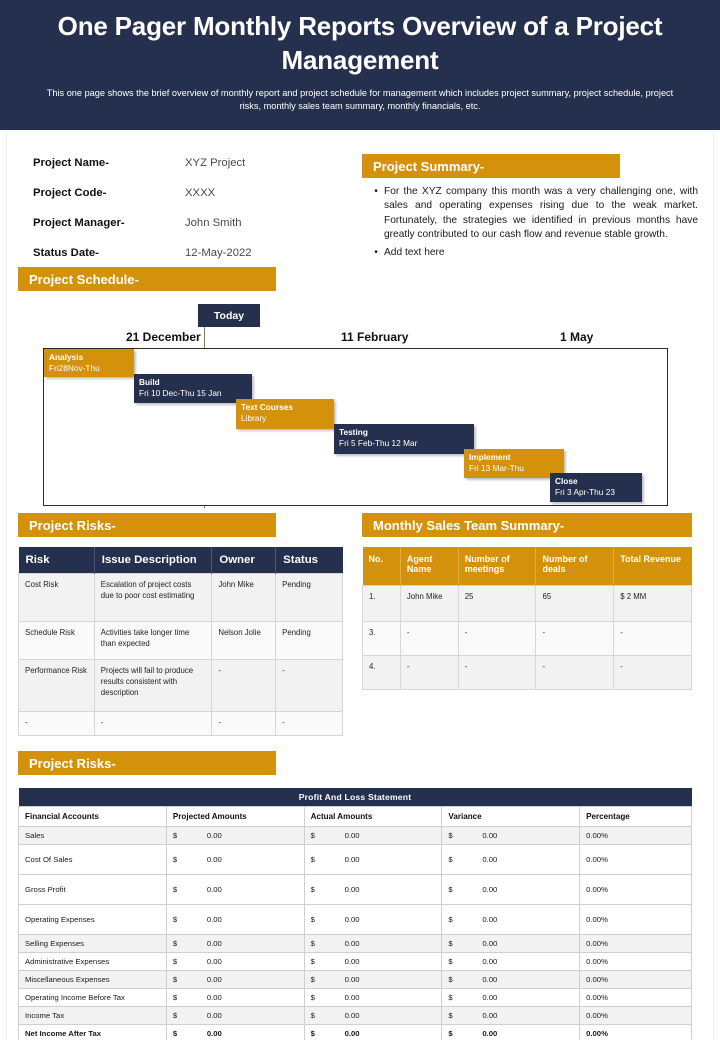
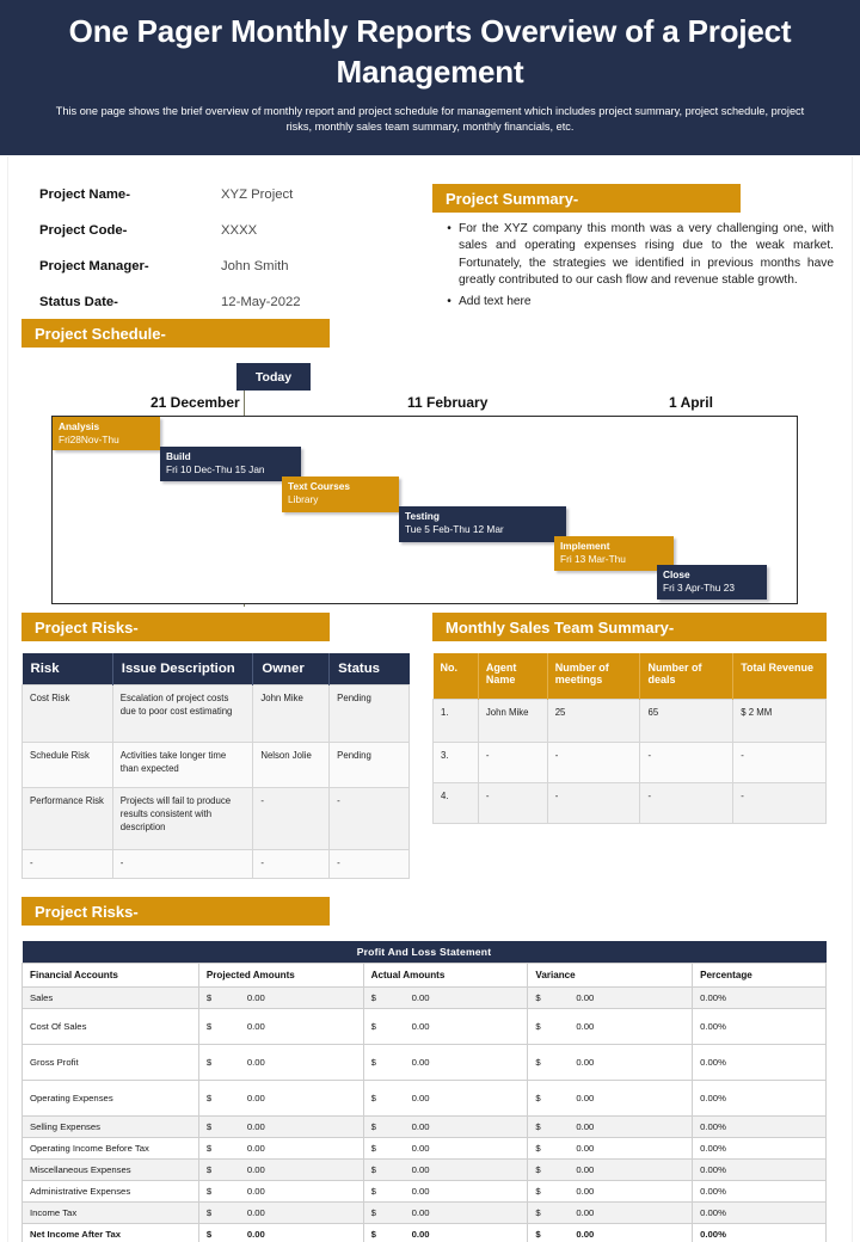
  One Pager Monthly Reports Overview of a Project Management
  This one page shows the brief overview of monthly report and project schedule for management which includes project summary, project schedule, project risks, monthly sales team summary, monthly financials, etc.
  Project Name-
  XYZ Project
  Project Code-
  XXXX
  Project Manager-
  John Smith
  Status Date-
  12-May-2022
  Project Summary-
  •
  For the XYZ company this month was a very challenging one, with sales and operating expenses rising due to the weak market. Fortunately, the strategies we identified in previous months have greatly contributed to our cash flow and revenue stable growth.
  •
  Add text here
  Project Schedule-
  Today
  21 December
  11 February
- 1 May
+ 1 April
  Analysis
  Fri28Nov-Thu
  Build
  Fri 10 Dec-Thu 15 Jan
  Text Courses
  Library
  Testing
- Fri 5 Feb-Thu 12 Mar
+ Tue 5 Feb-Thu 12 Mar
  Implement
  Fri 13 Mar-Thu
  Close
  Fri 3 Apr-Thu 23
  Project Risks-
  Risk	Issue Description	Owner	Status
  Cost Risk	Escalation of project costs due to poor cost estimating	John Mike	Pending
  Schedule Risk	Activities take longer time than expected	Nelson Jolie	Pending
  Performance Risk	Projects will fail to produce results consistent with description	-	-
  -	-	-	-
  Monthly Sales Team Summary-
  No.	Agent Name	Number of meetings	Number of deals	Total Revenue
  1.	John Mike	25	65	$ 2 MM
  3.	-	-	-	-
  4.	-	-	-	-
  Project Risks-
  Profit And Loss Statement
  Financial Accounts	Projected Amounts	Actual Amounts	Variance	Percentage
  Sales	$ 0.00	$ 0.00	$ 0.00	0.00%
  Cost Of Sales	$ 0.00	$ 0.00	$ 0.00	0.00%
  Gross Profit	$ 0.00	$ 0.00	$ 0.00	0.00%
  Operating Expenses	$ 0.00	$ 0.00	$ 0.00	0.00%
  Selling Expenses	$ 0.00	$ 0.00	$ 0.00	0.00%
- Administrative Expenses	$ 0.00	$ 0.00	$ 0.00	0.00%
+ Operating Income Before Tax	$ 0.00	$ 0.00	$ 0.00	0.00%
  Miscellaneous Expenses	$ 0.00	$ 0.00	$ 0.00	0.00%
- Operating Income Before Tax	$ 0.00	$ 0.00	$ 0.00	0.00%
+ Administrative Expenses	$ 0.00	$ 0.00	$ 0.00	0.00%
  Income Tax	$ 0.00	$ 0.00	$ 0.00	0.00%
  Net Income After Tax	$ 0.00	$ 0.00	$ 0.00	0.00%
